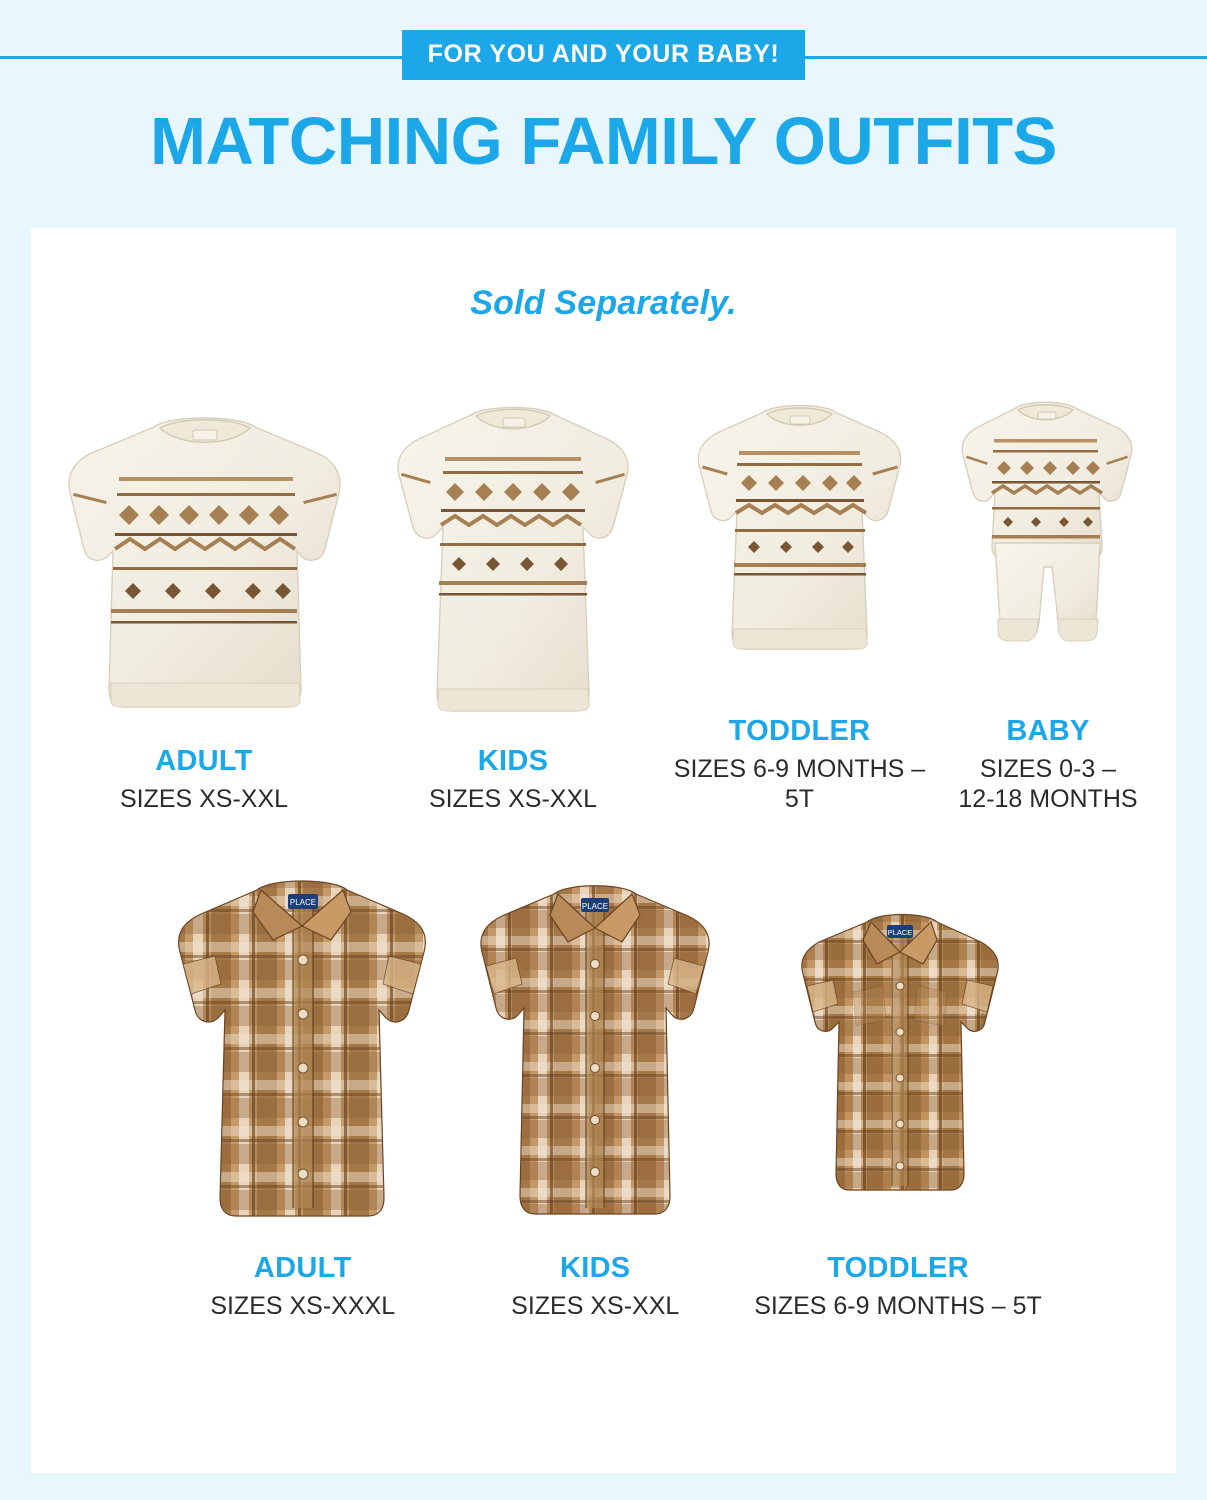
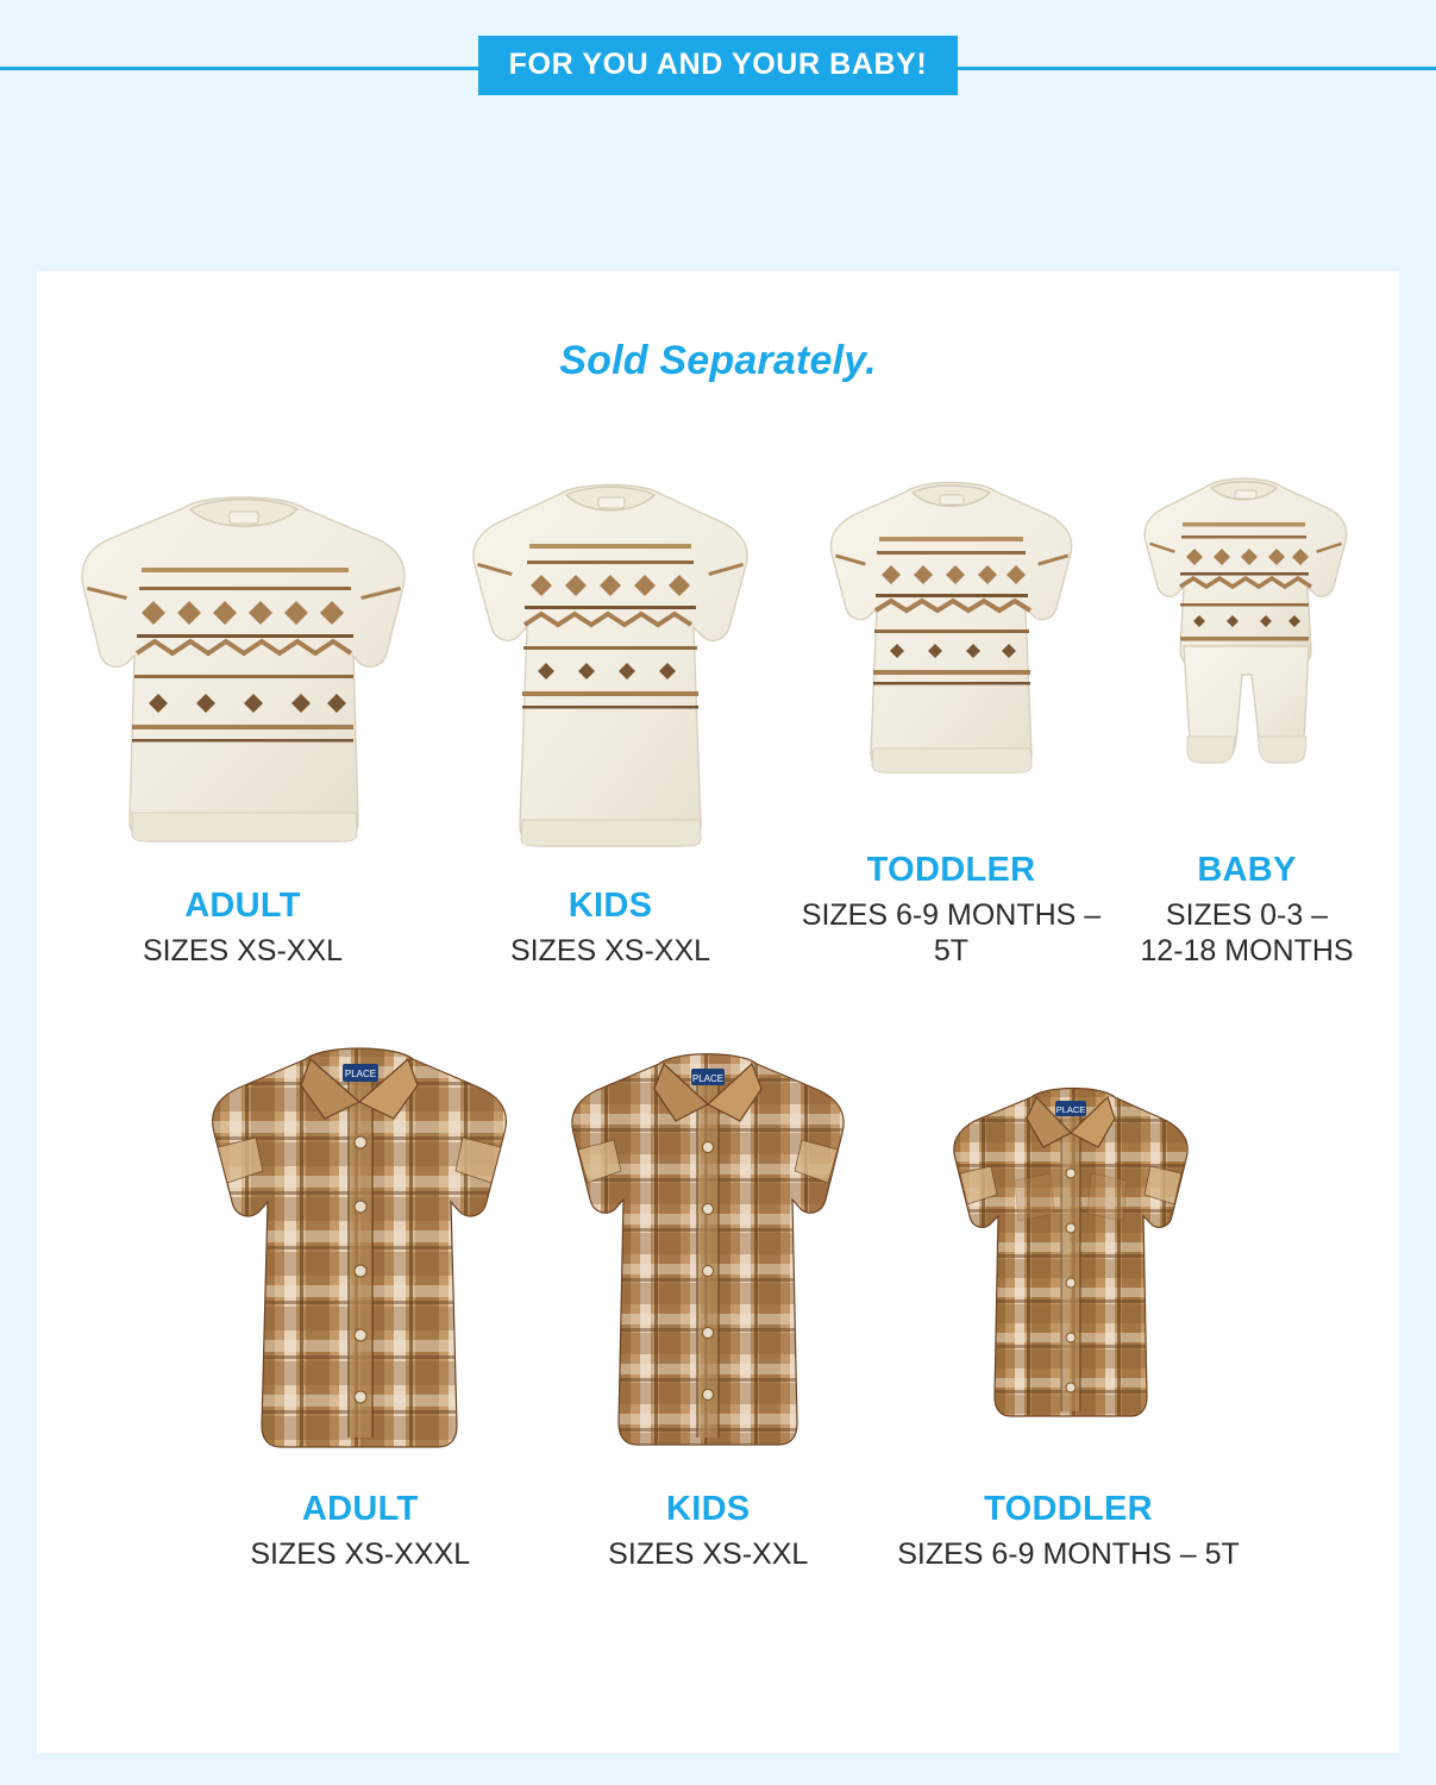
  FOR YOU AND YOUR BABY!
- MATCHING FAMILY OUTFITS
  Sold Separately.
  ADULT
  SIZES XS-XXL
  KIDS
  SIZES XS-XXL
  TODDLER
  SIZES 6-9 MONTHS – 5T
  BABY
  SIZES 0-3 –
  12-18 MONTHS
  PLACE
  ADULT
  SIZES XS-XXXL
  PLACE
  KIDS
  SIZES XS-XXL
  PLACE
  TODDLER
  SIZES 6-9 MONTHS – 5T
